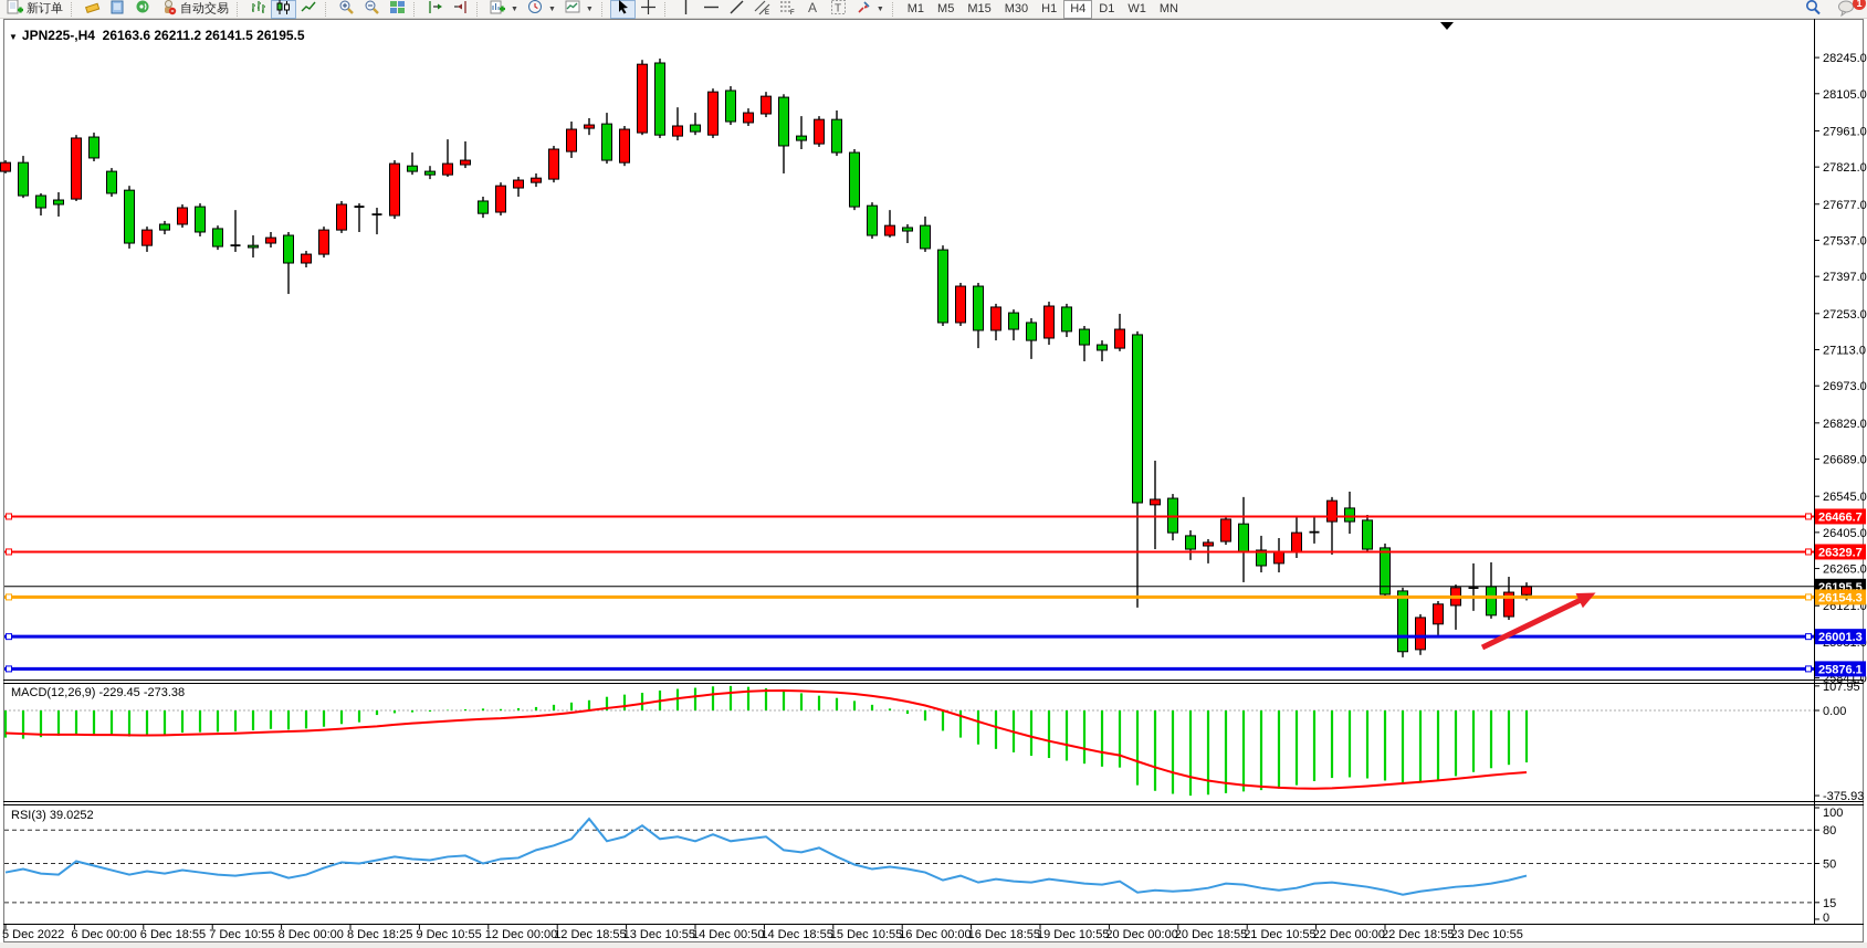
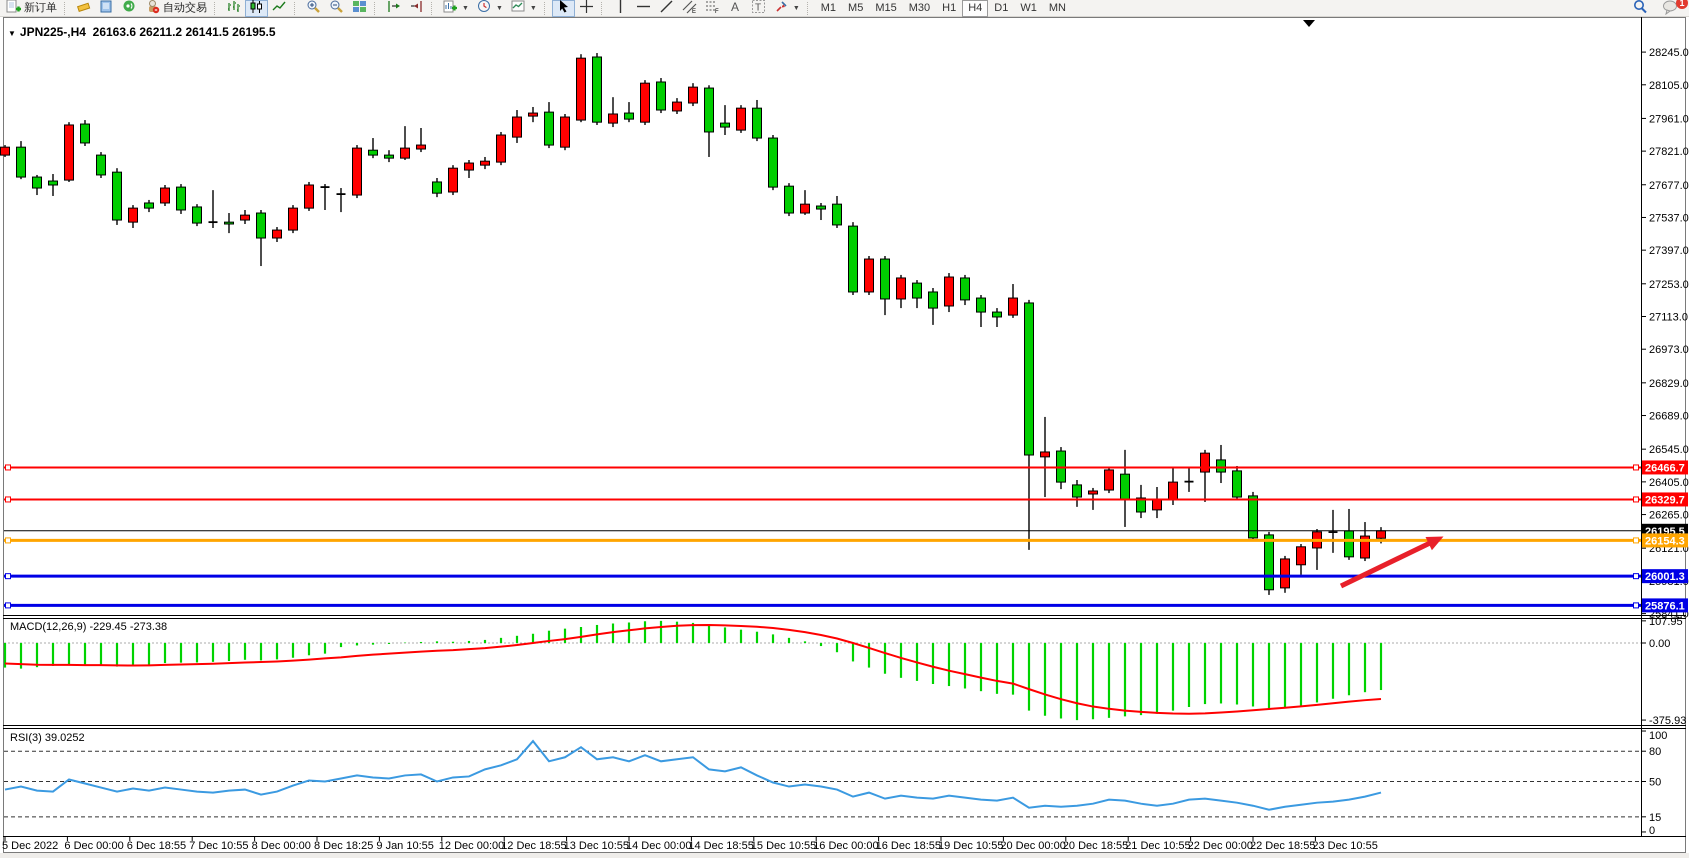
  新订单
  自动交易
  A
  T
  M1
  M5
  M15
  M30
  H1
  H4
  D1
  W1
  MN
  1
  28245.0
  28105.0
  27961.0
  27821.0
  27677.0
  27537.0
  27397.0
  27253.0
  27113.0
  26973.0
  26829.0
  26689.0
  26545.0
  26405.0
  26265.0
  26121.0
  25841.0
  107.95
  0.00
  -375.93
  100
  80
  50
  15
  0
  26466.7
  26329.7
  26195.5
  26154.3
  26001.3
  25876.1
  5 Dec 2022
  6 Dec 00:00
  6 Dec 18:55
  7 Dec 10:55
  8 Dec 00:00
  8 Dec 18:25
- 9 Dec 10:55
+ 9 Jan 10:55
  12 Dec 00:00
  12 Dec 18:55
  13 Dec 10:55
- 14 Dec 00:50
+ 14 Dec 00:00
  14 Dec 18:55
  15 Dec 10:55
  16 Dec 00:00
  16 Dec 18:55
  19 Dec 10:55
  20 Dec 00:00
  20 Dec 18:55
  21 Dec 10:55
  22 Dec 00:00
  22 Dec 18:55
  23 Dec 10:55
  ▼ JPN225-,H4 26163.6 26211.2 26141.5 26195.5
  MACD(12,26,9) -229.45 -273.38
  RSI(3) 39.0252
